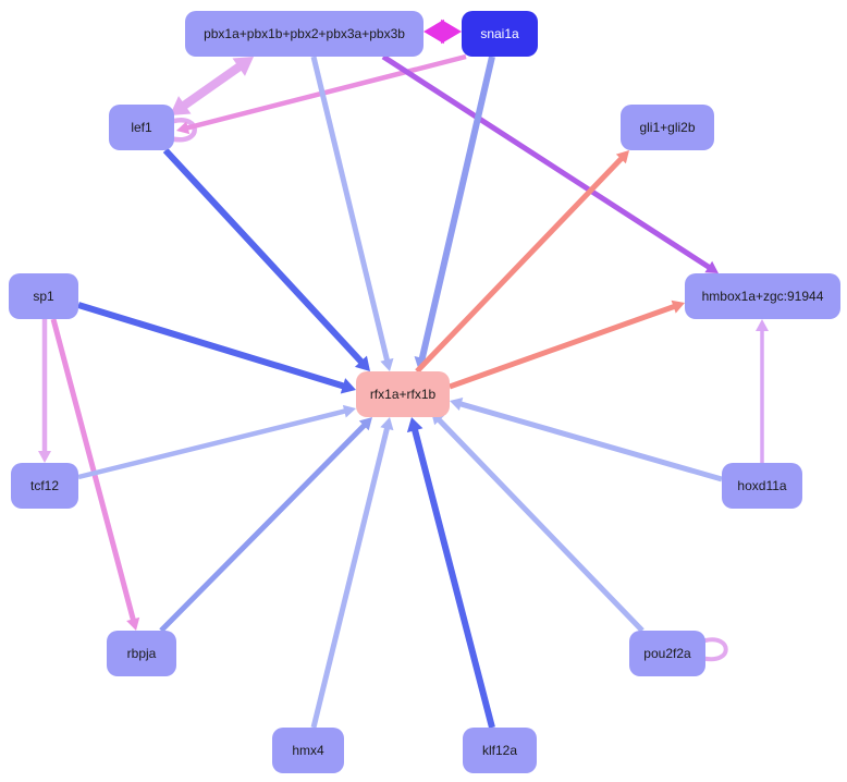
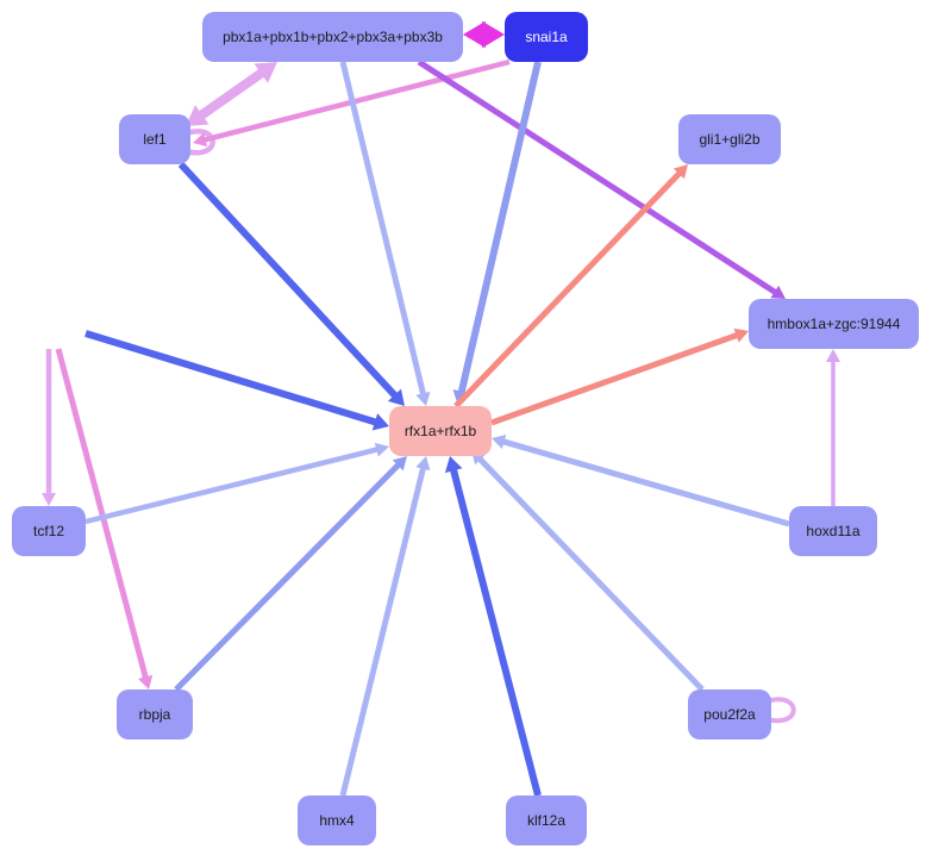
  pbx1a+pbx1b+pbx2+pbx3a+pbx3b
  snai1a
  lef1
  gli1+gli2b
  hmbox1a+zgc:91944
- sp1
  rfx1a+rfx1b
  tcf12
  hoxd11a
  rbpja
  pou2f2a
  hmx4
  klf12a
